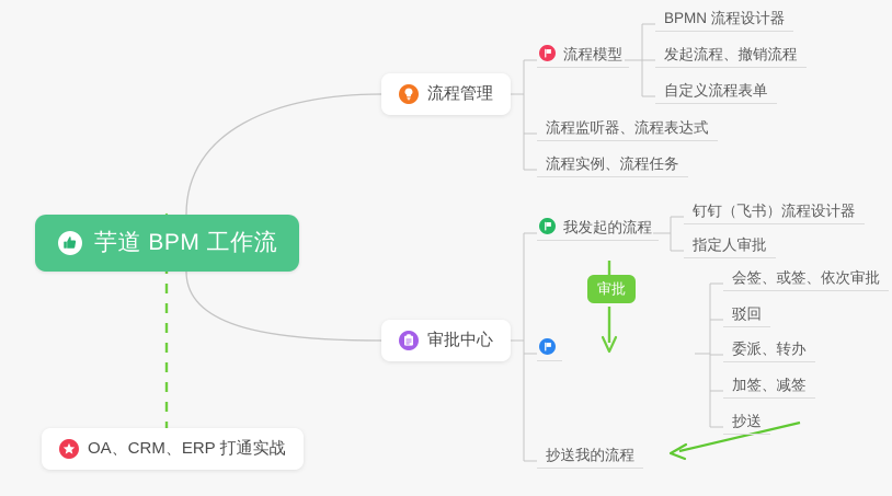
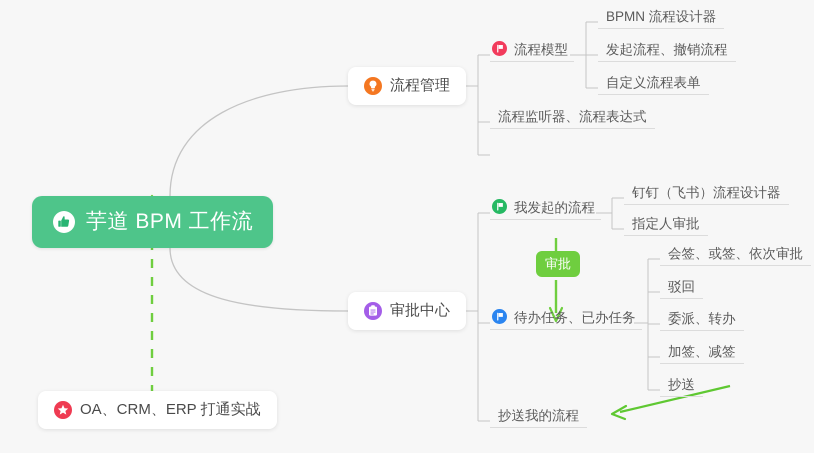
  芋道 BPM 工作流
  流程管理
  流程模型
  BPMN 流程设计器
  发起流程、撤销流程
  自定义流程表单
  流程监听器、流程表达式
- 流程实例、流程任务
  审批中心
  我发起的流程
  钉钉（飞书）流程设计器
  指定人审批
  审批
+ 待办任务、已办任务
  会签、或签、依次审批
  驳回
  委派、转办
  加签、减签
  抄送
  抄送我的流程
  OA、CRM、ERP 打通实战
